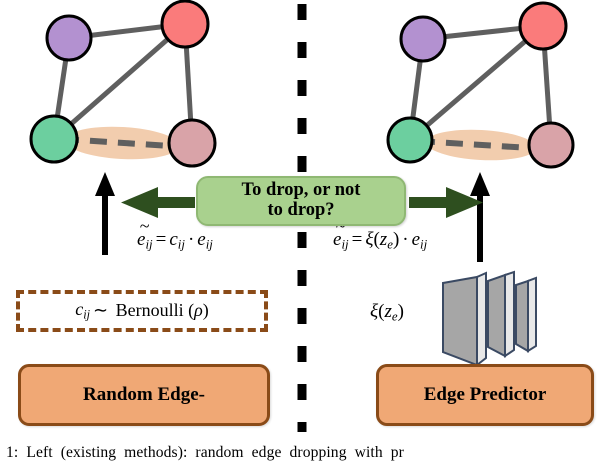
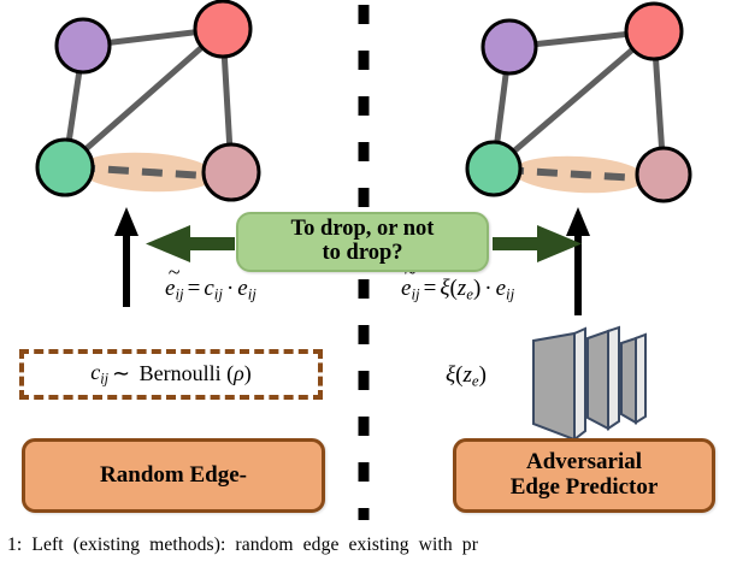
  To drop, or not
  to drop?
  ~
  eij = cij · eij
  ~
  eij = ξ(ze) · eij
  ξ(ze)
  cij
  ∼
  Bernoulli (ρ)
  Random Edge-
+ Adversarial
  Edge Predictor
- 1: Left (existing methods): random edge dropping with pr
+ 1: Left (existing methods): random edge existing with pr
